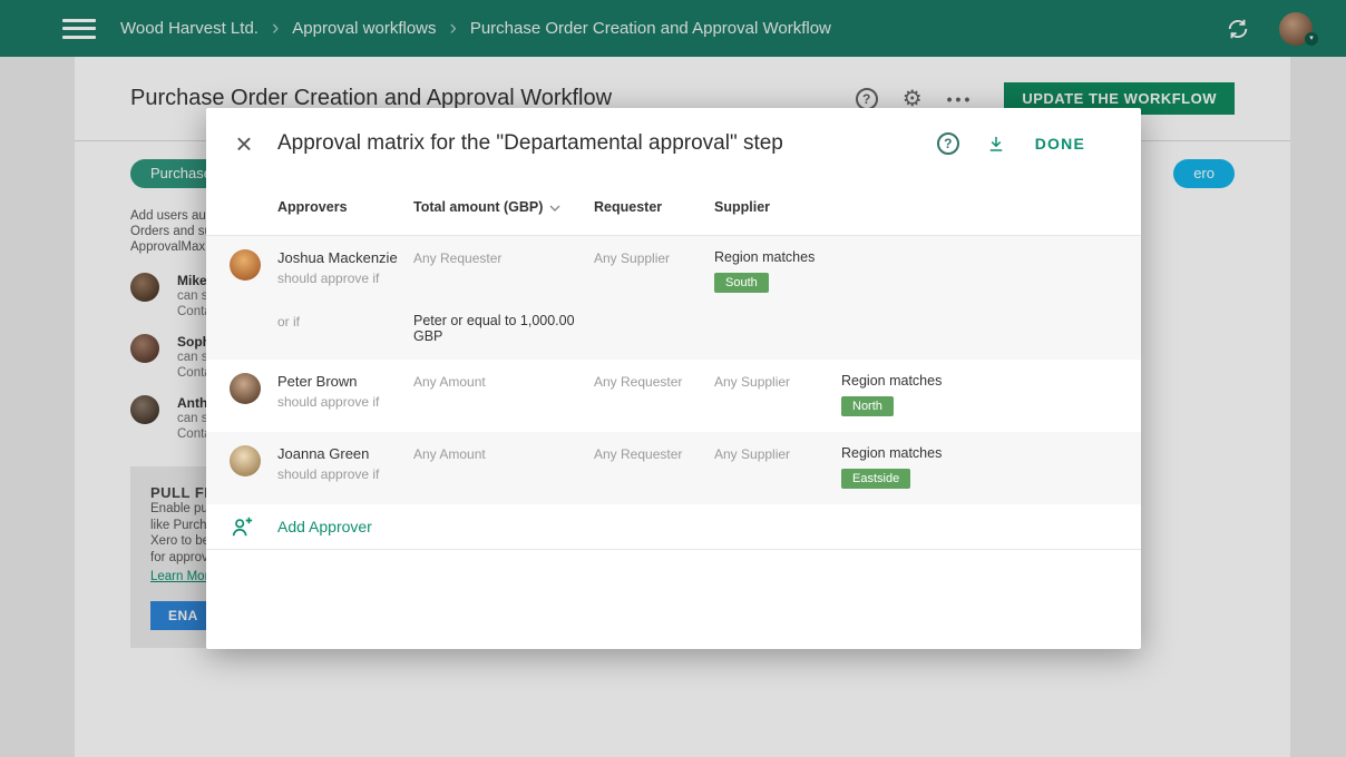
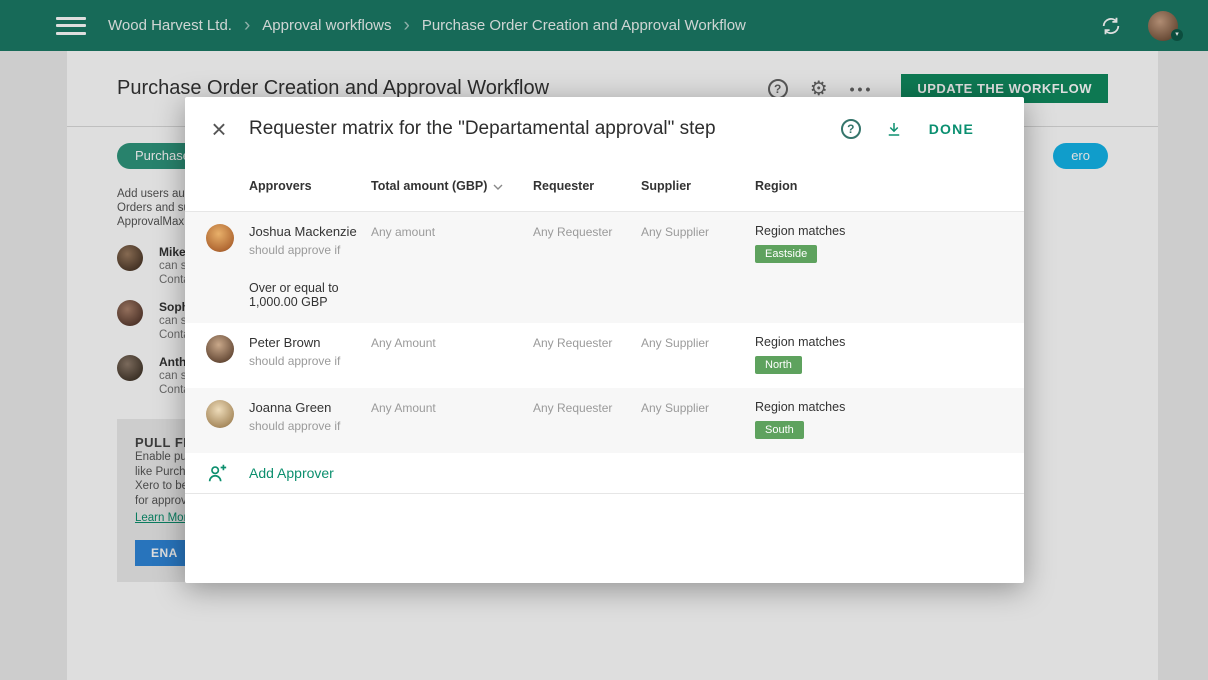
  Wood Harvest Ltd.
  ›
  Approval workflows
  ›
  Purchase Order Creation and Approval Workflow
  Purchase Order Creation and Approval Workflow
  ?
  ⚙
  •••
  UPDATE THE WORKFLOW
  Purchas
  ero
  Add users au
  Orders and s
  ApprovalMax
  Mike
  can s
  Cont
  Sop
  can s
  Cont
  Anth
  can s
  Cont
  PULL F
  Enable pu
  like Purch
  Xero to b
  for approv
  Learn Mo
  ENA
  ×
- Approval matrix for the "Departamental approval" step
+ Requester matrix for the "Departamental approval" step
  ?
  DONE
  Approvers
  Total amount (GBP)
  Requester
  Supplier
+ Region
  Joshua Mackenzie
  should approve if
+ Any amount
  Any Requester
  Any Supplier
  Region matches
- South
+ Eastside
- or if
- Peter or equal to 1,000.00 GBP
+ Over or equal to 1,000.00 GBP
  Peter Brown
  should approve if
  Any Amount
  Any Requester
  Any Supplier
  Region matches
  North
  Joanna Green
  should approve if
  Any Amount
  Any Requester
  Any Supplier
  Region matches
- Eastside
+ South
  Add Approver
